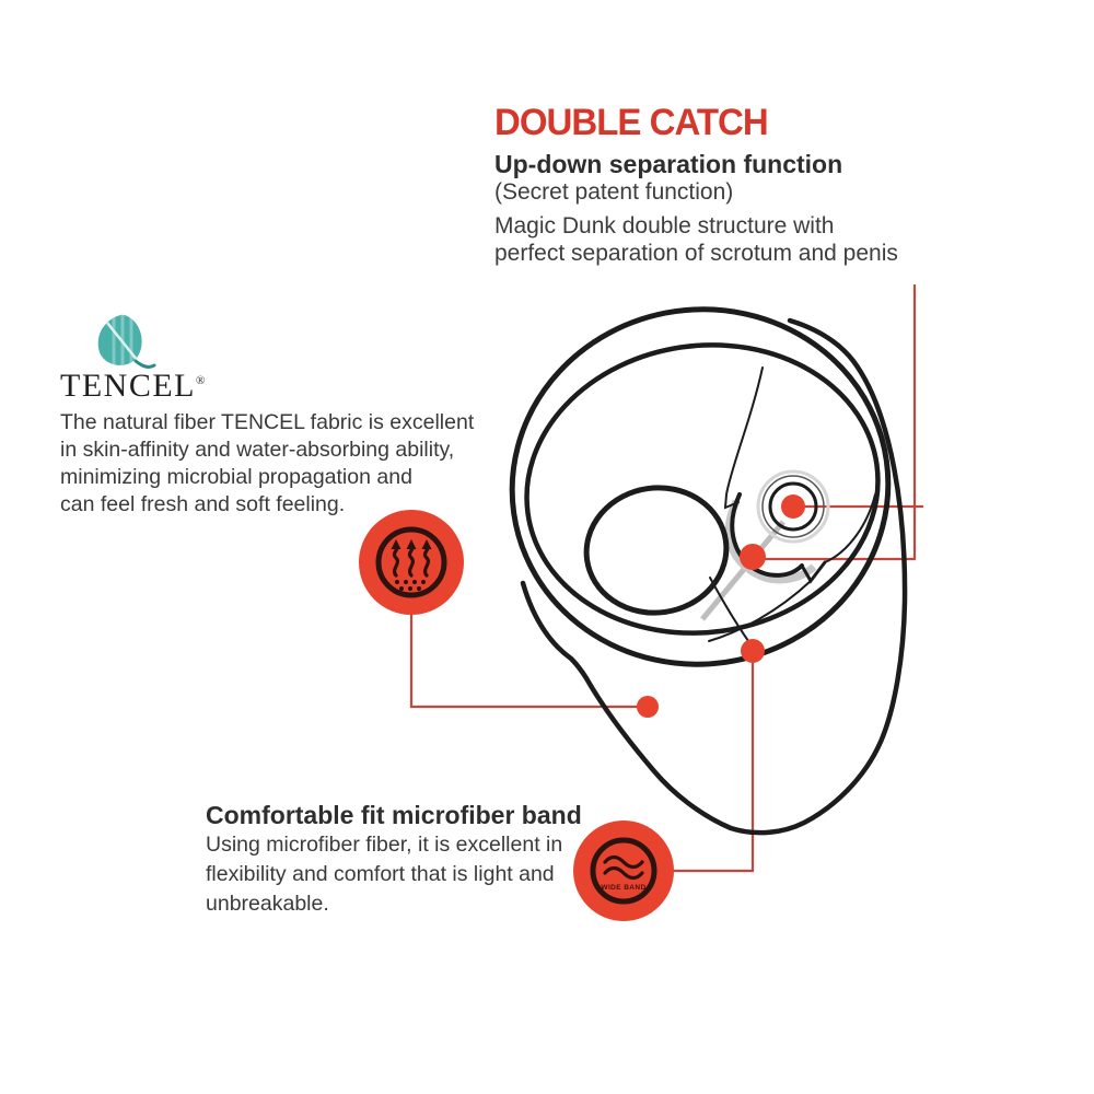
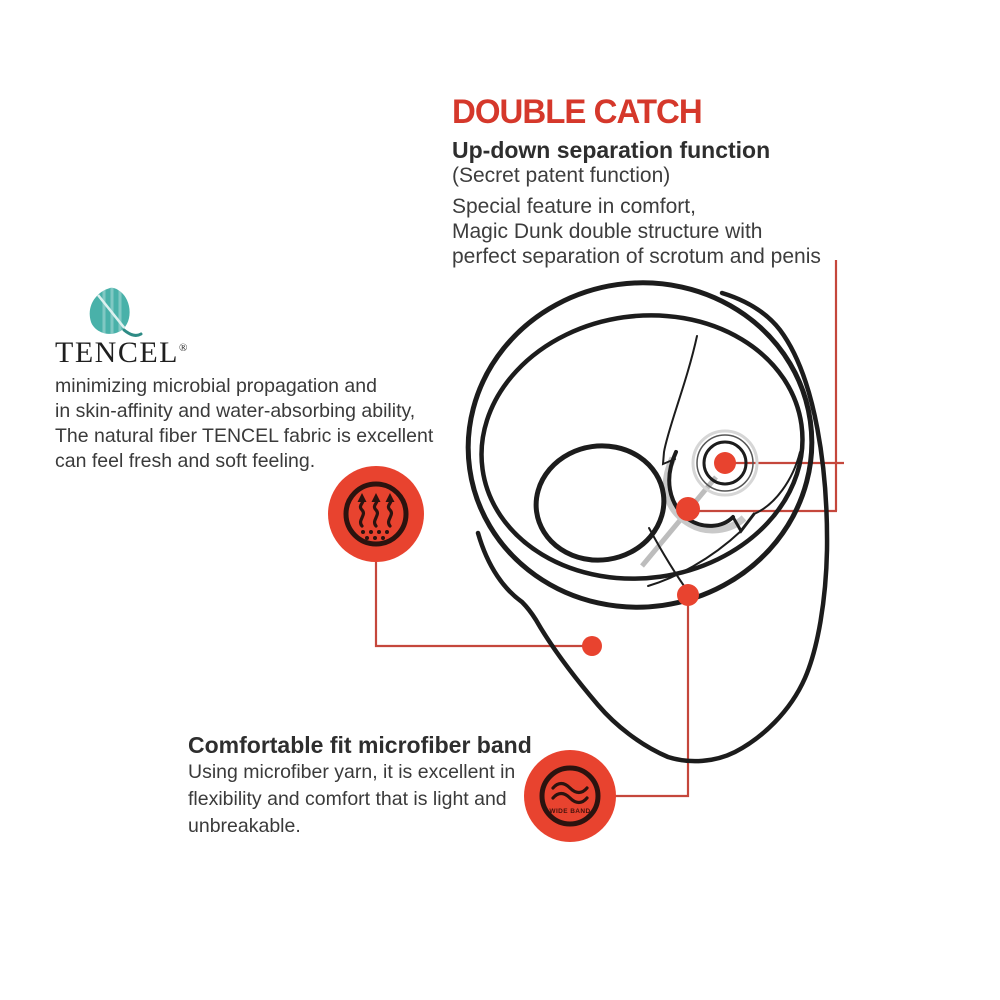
  DOUBLE CATCH
  Up-down separation function
  (Secret patent function)
+ Special feature in comfort,
  Magic Dunk double structure with
  perfect separation of scrotum and penis
  TENCEL®
- The natural fiber TENCEL fabric is excellent
+ minimizing microbial propagation and
  in skin-affinity and water-absorbing ability,
- minimizing microbial propagation and
+ The natural fiber TENCEL fabric is excellent
  can feel fresh and soft feeling.
  Comfortable fit microfiber band
- Using microfiber fiber, it is excellent in
+ Using microfiber yarn, it is excellent in
  flexibility and comfort that is light and
  unbreakable.
